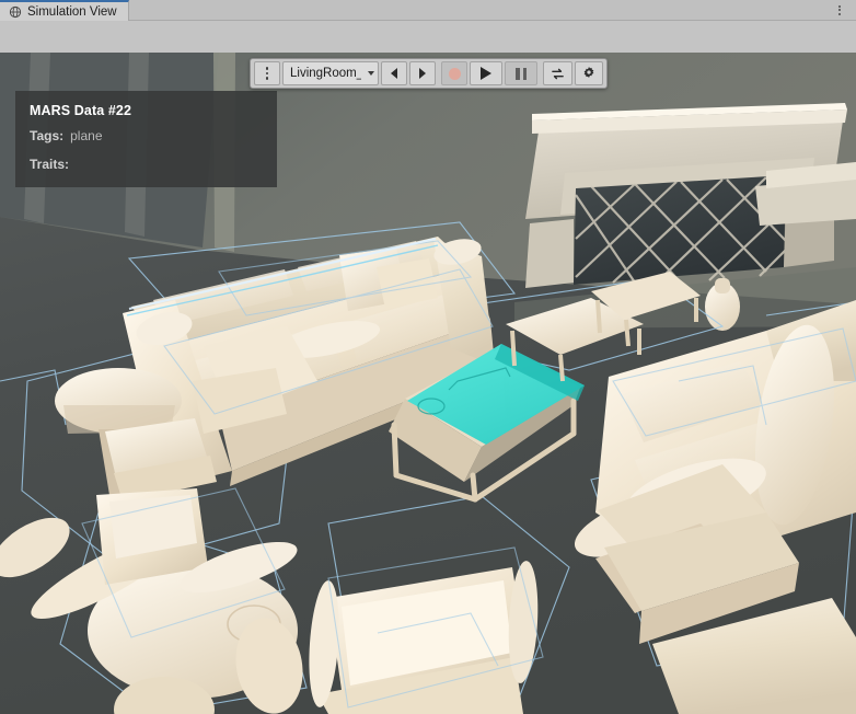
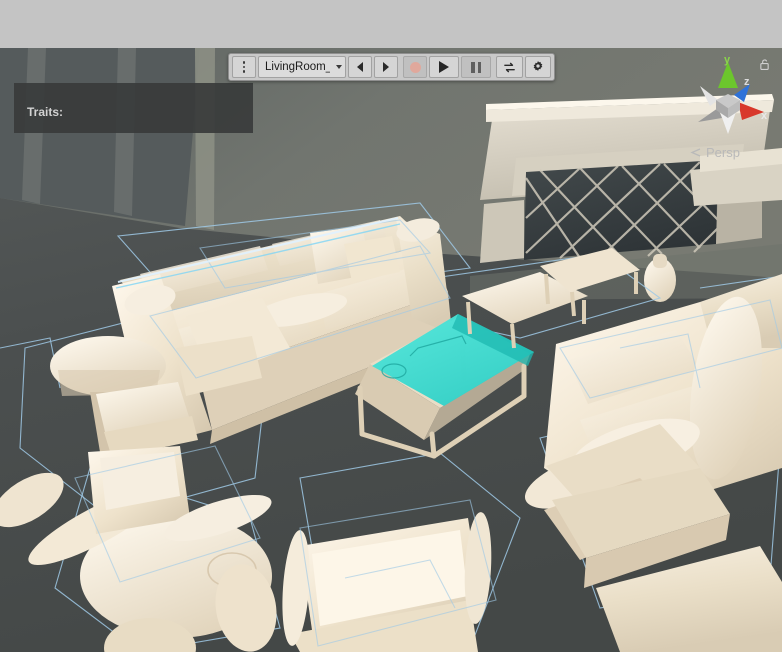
- Simulation View
- MARS Data #22
- Tags:
- plane
  Traits:
  LivingRoom_
+ y
+ z
+ x
+ Persp
